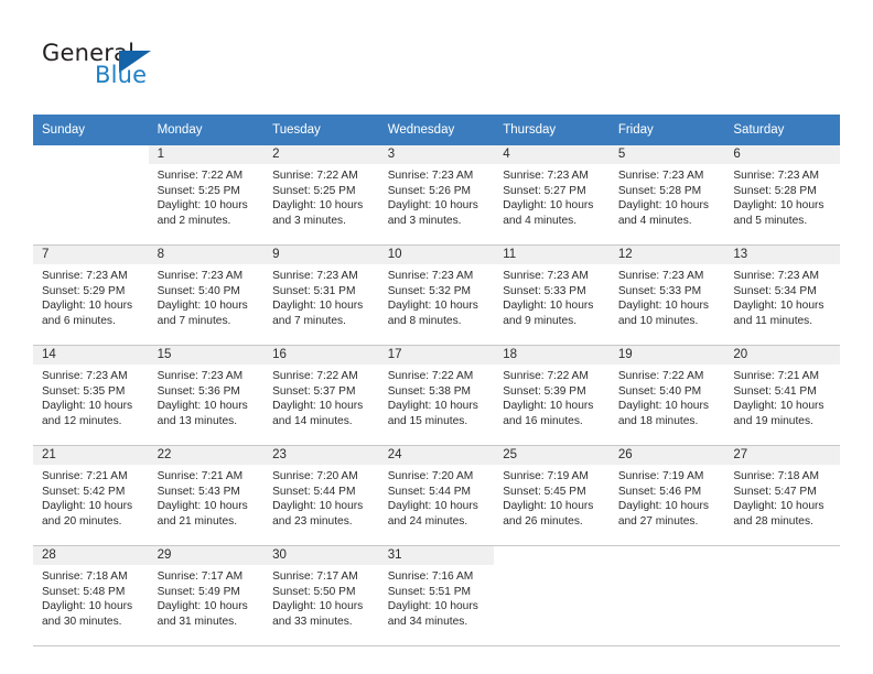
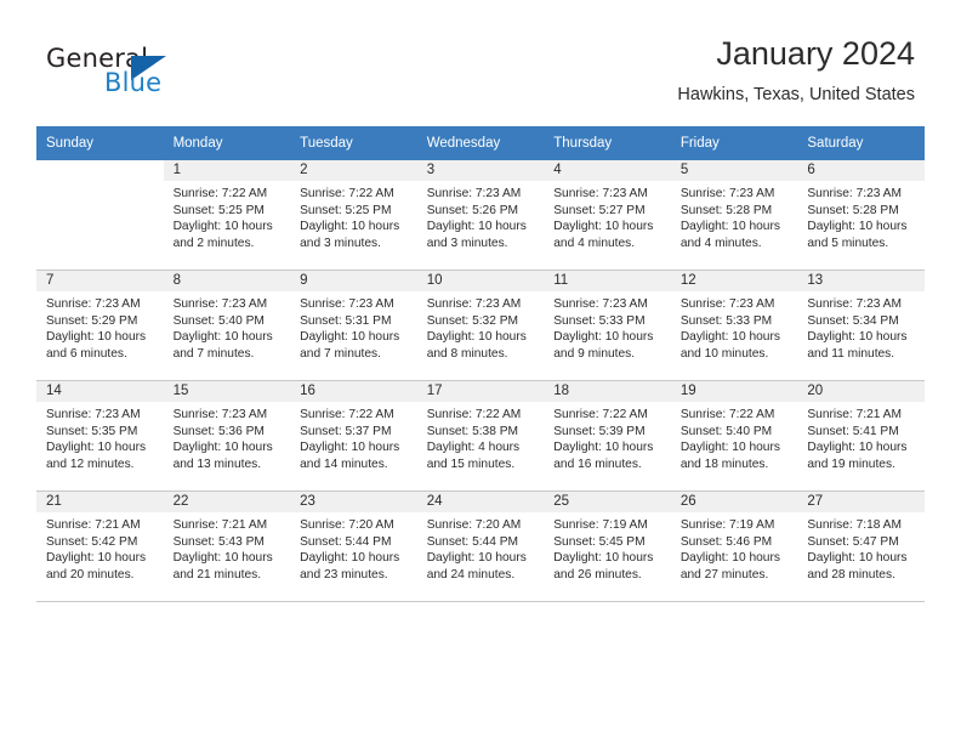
  General
  Blue
+ January 2024
+ Hawkins, Texas, United States
  Sunday	Monday	Tuesday	Wednesday	Thursday	Friday	Saturday
  	1Sunrise: 7:22 AMSunset: 5:25 PMDaylight: 10 hours and 2 minutes.	2Sunrise: 7:22 AMSunset: 5:25 PMDaylight: 10 hours and 3 minutes.	3Sunrise: 7:23 AMSunset: 5:26 PMDaylight: 10 hours and 3 minutes.	4Sunrise: 7:23 AMSunset: 5:27 PMDaylight: 10 hours and 4 minutes.	5Sunrise: 7:23 AMSunset: 5:28 PMDaylight: 10 hours and 4 minutes.	6Sunrise: 7:23 AMSunset: 5:28 PMDaylight: 10 hours and 5 minutes.
  7Sunrise: 7:23 AMSunset: 5:29 PMDaylight: 10 hours and 6 minutes.	8Sunrise: 7:23 AMSunset: 5:40 PMDaylight: 10 hours and 7 minutes.	9Sunrise: 7:23 AMSunset: 5:31 PMDaylight: 10 hours and 7 minutes.	10Sunrise: 7:23 AMSunset: 5:32 PMDaylight: 10 hours and 8 minutes.	11Sunrise: 7:23 AMSunset: 5:33 PMDaylight: 10 hours and 9 minutes.	12Sunrise: 7:23 AMSunset: 5:33 PMDaylight: 10 hours and 10 minutes.	13Sunrise: 7:23 AMSunset: 5:34 PMDaylight: 10 hours and 11 minutes.
- 14Sunrise: 7:23 AMSunset: 5:35 PMDaylight: 10 hours and 12 minutes.	15Sunrise: 7:23 AMSunset: 5:36 PMDaylight: 10 hours and 13 minutes.	16Sunrise: 7:22 AMSunset: 5:37 PMDaylight: 10 hours and 14 minutes.	17Sunrise: 7:22 AMSunset: 5:38 PMDaylight: 10 hours and 15 minutes.	18Sunrise: 7:22 AMSunset: 5:39 PMDaylight: 10 hours and 16 minutes.	19Sunrise: 7:22 AMSunset: 5:40 PMDaylight: 10 hours and 18 minutes.	20Sunrise: 7:21 AMSunset: 5:41 PMDaylight: 10 hours and 19 minutes.
+ 14Sunrise: 7:23 AMSunset: 5:35 PMDaylight: 10 hours and 12 minutes.	15Sunrise: 7:23 AMSunset: 5:36 PMDaylight: 10 hours and 13 minutes.	16Sunrise: 7:22 AMSunset: 5:37 PMDaylight: 10 hours and 14 minutes.	17Sunrise: 7:22 AMSunset: 5:38 PMDaylight: 4 hours and 15 minutes.	18Sunrise: 7:22 AMSunset: 5:39 PMDaylight: 10 hours and 16 minutes.	19Sunrise: 7:22 AMSunset: 5:40 PMDaylight: 10 hours and 18 minutes.	20Sunrise: 7:21 AMSunset: 5:41 PMDaylight: 10 hours and 19 minutes.
  21Sunrise: 7:21 AMSunset: 5:42 PMDaylight: 10 hours and 20 minutes.	22Sunrise: 7:21 AMSunset: 5:43 PMDaylight: 10 hours and 21 minutes.	23Sunrise: 7:20 AMSunset: 5:44 PMDaylight: 10 hours and 23 minutes.	24Sunrise: 7:20 AMSunset: 5:44 PMDaylight: 10 hours and 24 minutes.	25Sunrise: 7:19 AMSunset: 5:45 PMDaylight: 10 hours and 26 minutes.	26Sunrise: 7:19 AMSunset: 5:46 PMDaylight: 10 hours and 27 minutes.	27Sunrise: 7:18 AMSunset: 5:47 PMDaylight: 10 hours and 28 minutes.
- 28Sunrise: 7:18 AMSunset: 5:48 PMDaylight: 10 hours and 30 minutes.	29Sunrise: 7:17 AMSunset: 5:49 PMDaylight: 10 hours and 31 minutes.	30Sunrise: 7:17 AMSunset: 5:50 PMDaylight: 10 hours and 33 minutes.	31Sunrise: 7:16 AMSunset: 5:51 PMDaylight: 10 hours and 34 minutes.
